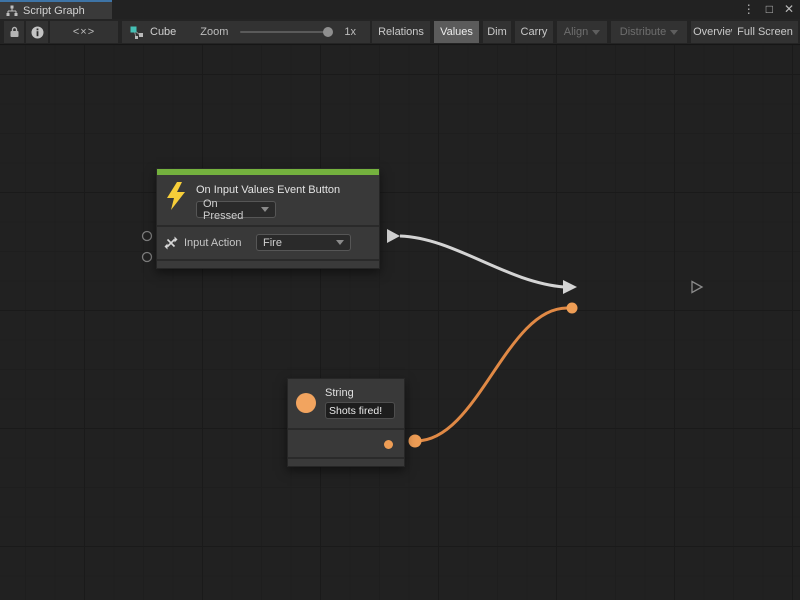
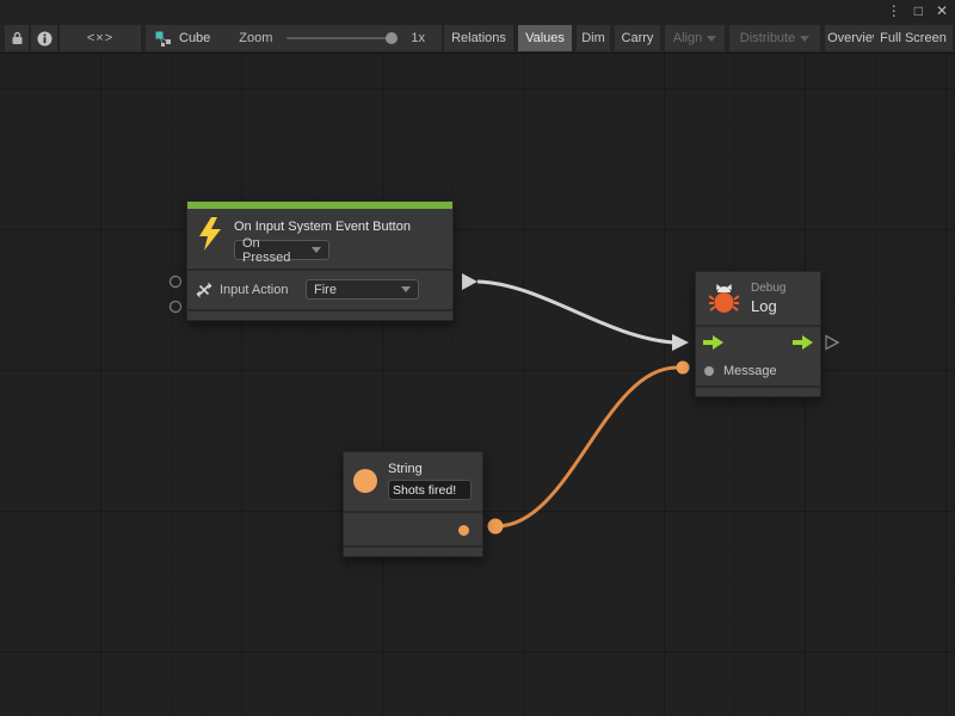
- Script Graph
  ⋮
  □
  ✕
  <×>
  Cube
  Zoom
  1x
  Relations
  Values
  Dim
  Carry
  Align
  Distribute
  Overvie
  Full Screen
- On Input Values Event Button
+ On Input System Event Button
  On Pressed
  Input Action
  Fire
+ Debug
+ Log
+ Message
  String
  Shots fired!
